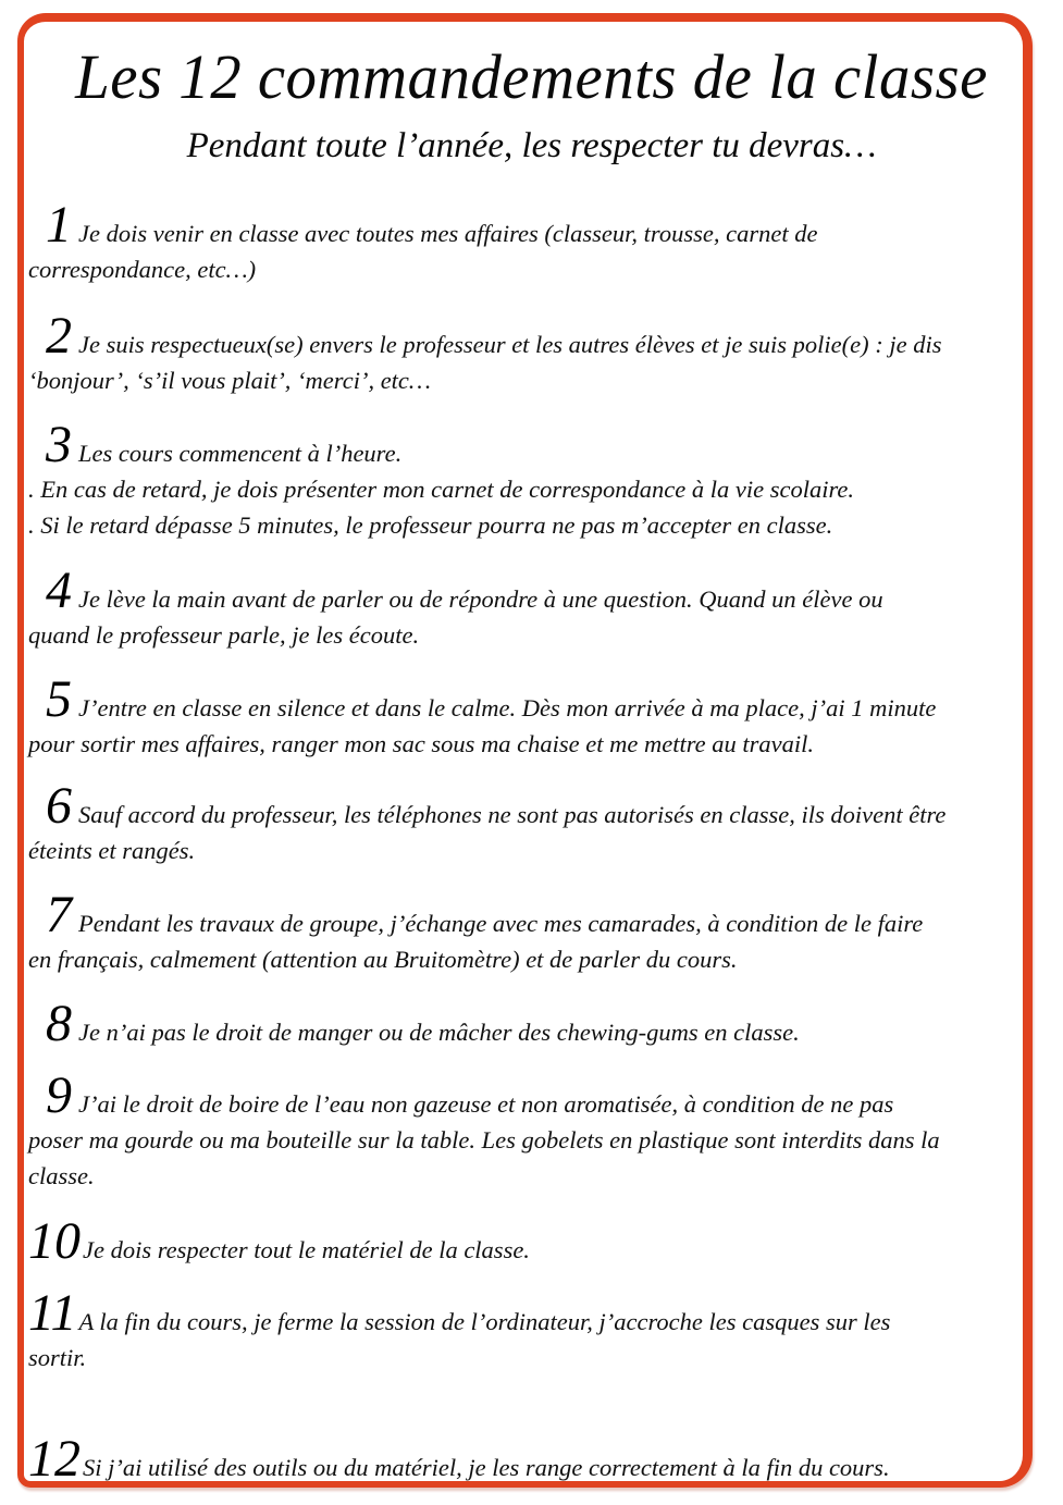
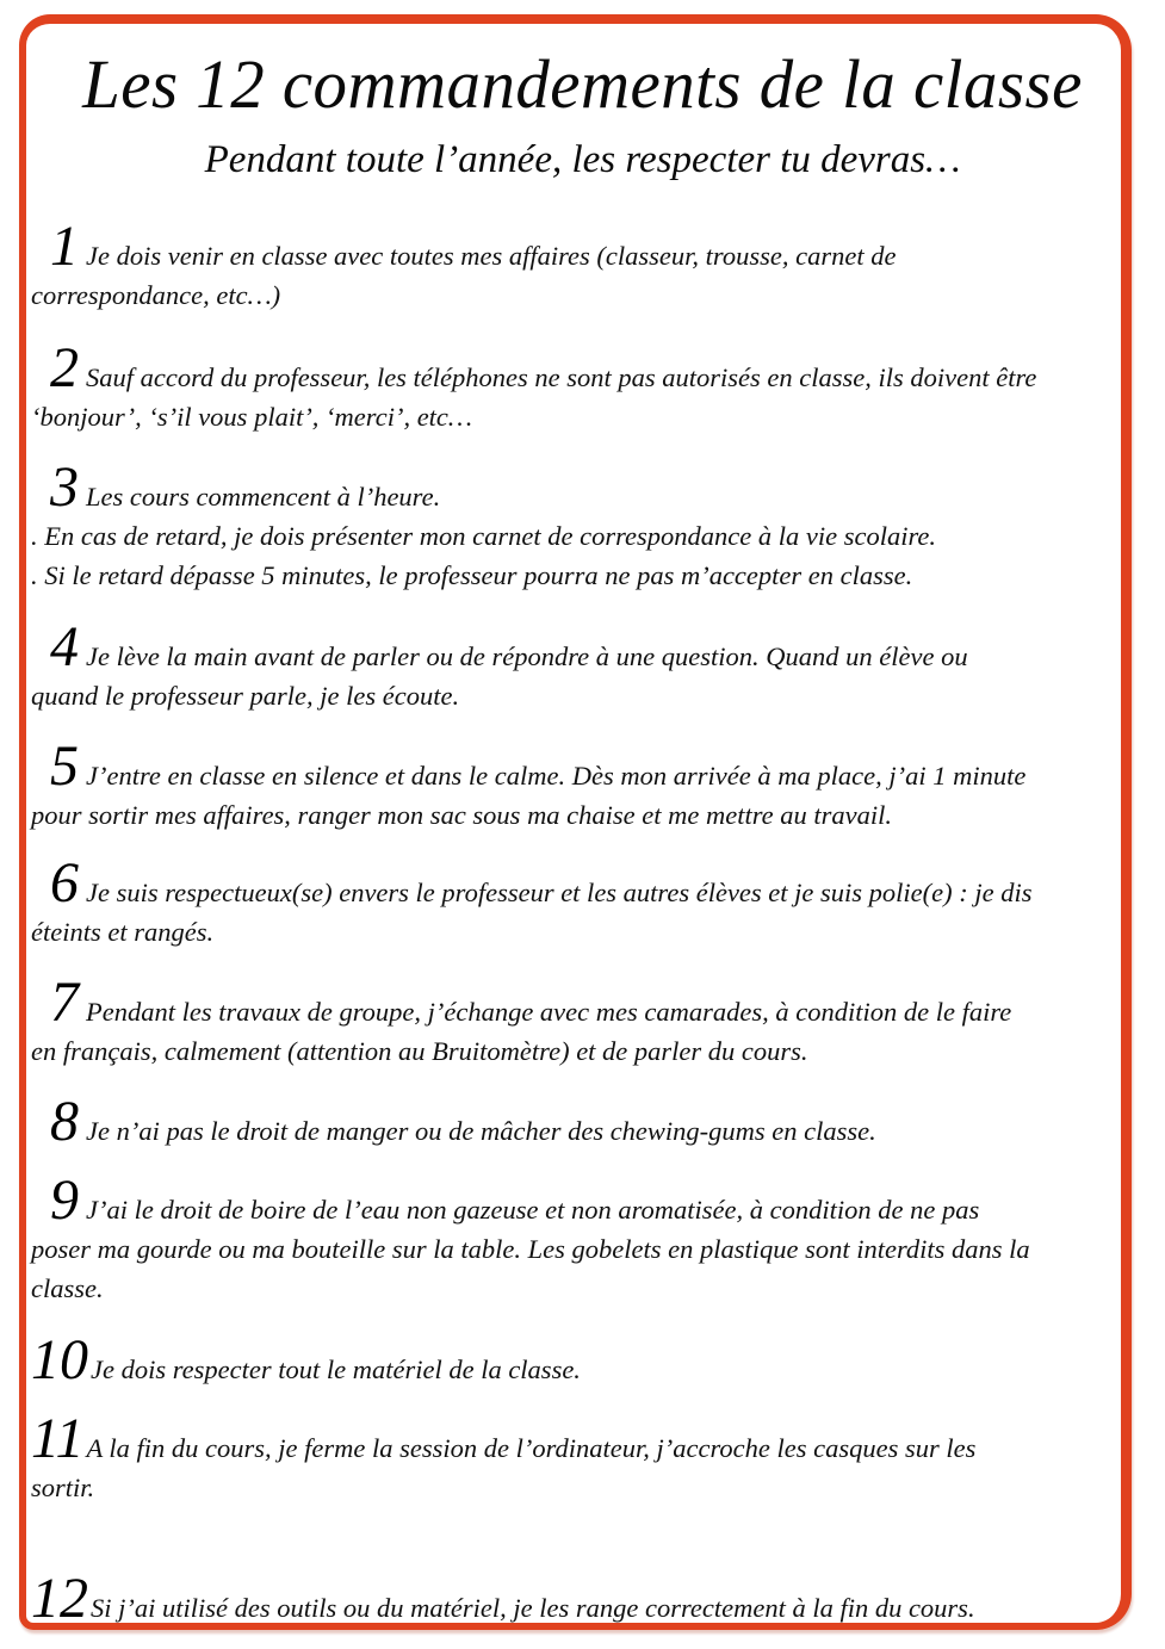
  Les 12 commandements de la classe
  Pendant toute l’année, les respecter tu devras…
  1 Je dois venir en classe avec toutes mes affaires (classeur, trousse, carnet de
  correspondance, etc…)
- 2 Je suis respectueux(se) envers le professeur et les autres élèves et je suis polie(e) : je dis
+ 2 Sauf accord du professeur, les téléphones ne sont pas autorisés en classe, ils doivent être
  ‘bonjour’, ‘s’il vous plait’, ‘merci’, etc…
  3 Les cours commencent à l’heure.
  . En cas de retard, je dois présenter mon carnet de correspondance à la vie scolaire.
  . Si le retard dépasse 5 minutes, le professeur pourra ne pas m’accepter en classe.
  4 Je lève la main avant de parler ou de répondre à une question. Quand un élève ou
  quand le professeur parle, je les écoute.
  5 J’entre en classe en silence et dans le calme. Dès mon arrivée à ma place, j’ai 1 minute
  pour sortir mes affaires, ranger mon sac sous ma chaise et me mettre au travail.
- 6 Sauf accord du professeur, les téléphones ne sont pas autorisés en classe, ils doivent être
+ 6 Je suis respectueux(se) envers le professeur et les autres élèves et je suis polie(e) : je dis
  éteints et rangés.
  7 Pendant les travaux de groupe, j’échange avec mes camarades, à condition de le faire
  en français, calmement (attention au Bruitomètre) et de parler du cours.
  8 Je n’ai pas le droit de manger ou de mâcher des chewing-gums en classe.
  9 J’ai le droit de boire de l’eau non gazeuse et non aromatisée, à condition de ne pas
  poser ma gourde ou ma bouteille sur la table. Les gobelets en plastique sont interdits dans la
  classe.
  10Je dois respecter tout le matériel de la classe.
  11A la fin du cours, je ferme la session de l’ordinateur, j’accroche les casques sur les
  sortir.
  12Si j’ai utilisé des outils ou du matériel, je les range correctement à la fin du cours.
